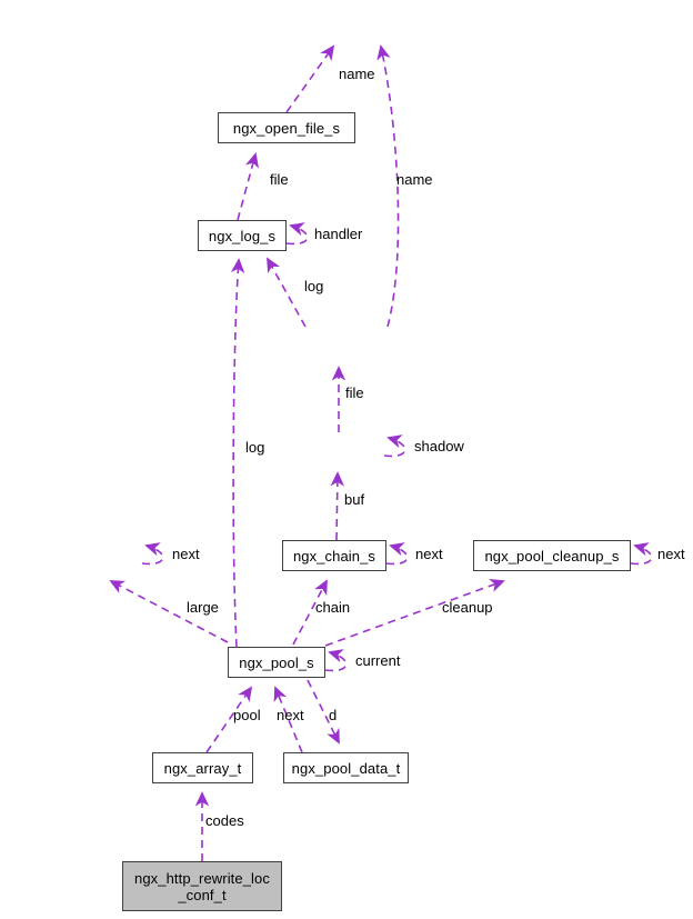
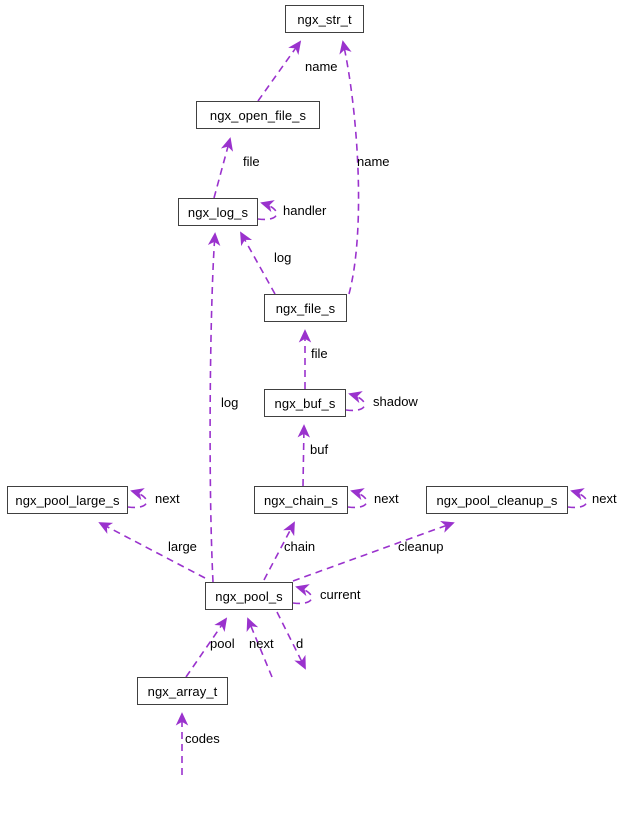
+ ngx_str_t
  ngx_open_file_s
  ngx_log_s
+ ngx_file_s
+ ngx_buf_s
+ ngx_pool_large_s
  ngx_chain_s
  ngx_pool_cleanup_s
  ngx_pool_s
  ngx_array_t
- ngx_pool_data_t
- ngx_http_rewrite_loc
- _conf_t
  name
  name
  file
  handler
  log
  file
  shadow
  buf
  next
  next
  next
  large
  chain
  cleanup
  log
  current
  pool
  next
  d
  codes
